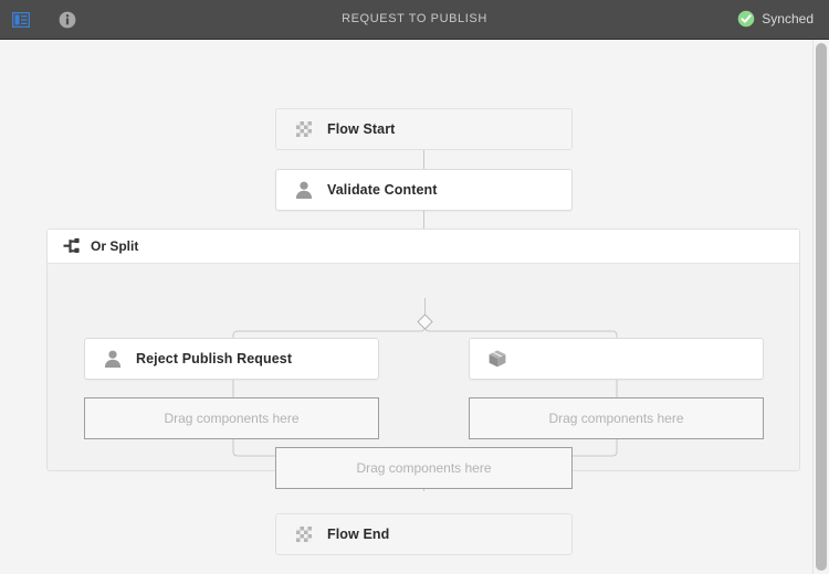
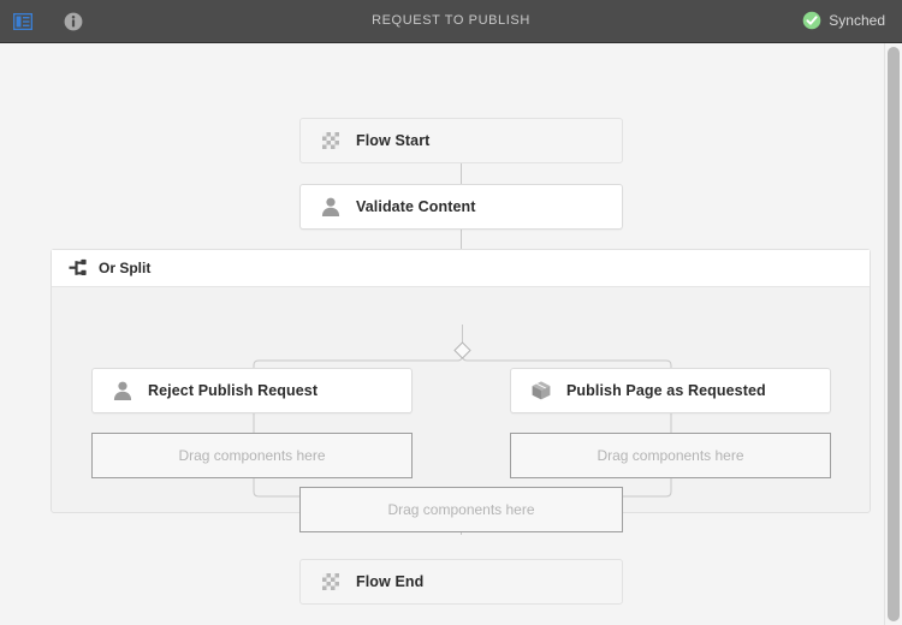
  REQUEST TO PUBLISH
  Synched
  Or Split
  Reject Publish Request
  Drag components here
+ Publish Page as Requested
  Drag components here
  Flow Start
  Validate Content
  Drag components here
  Flow End
